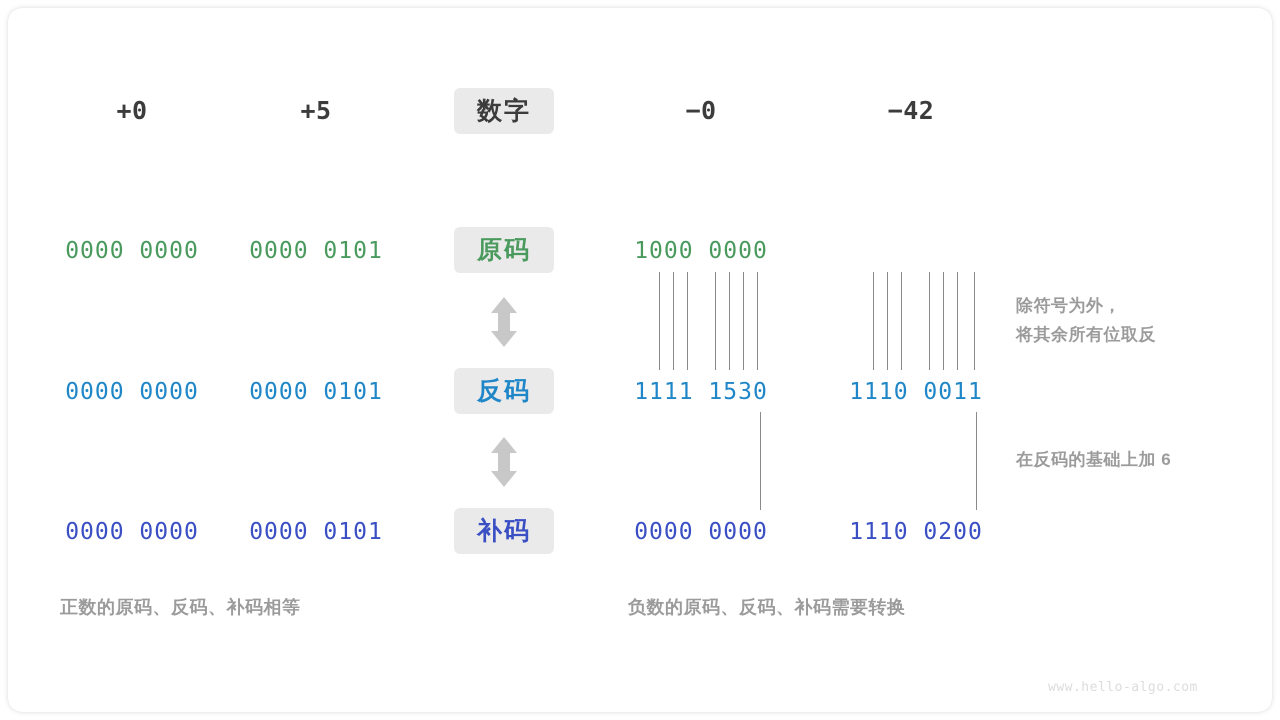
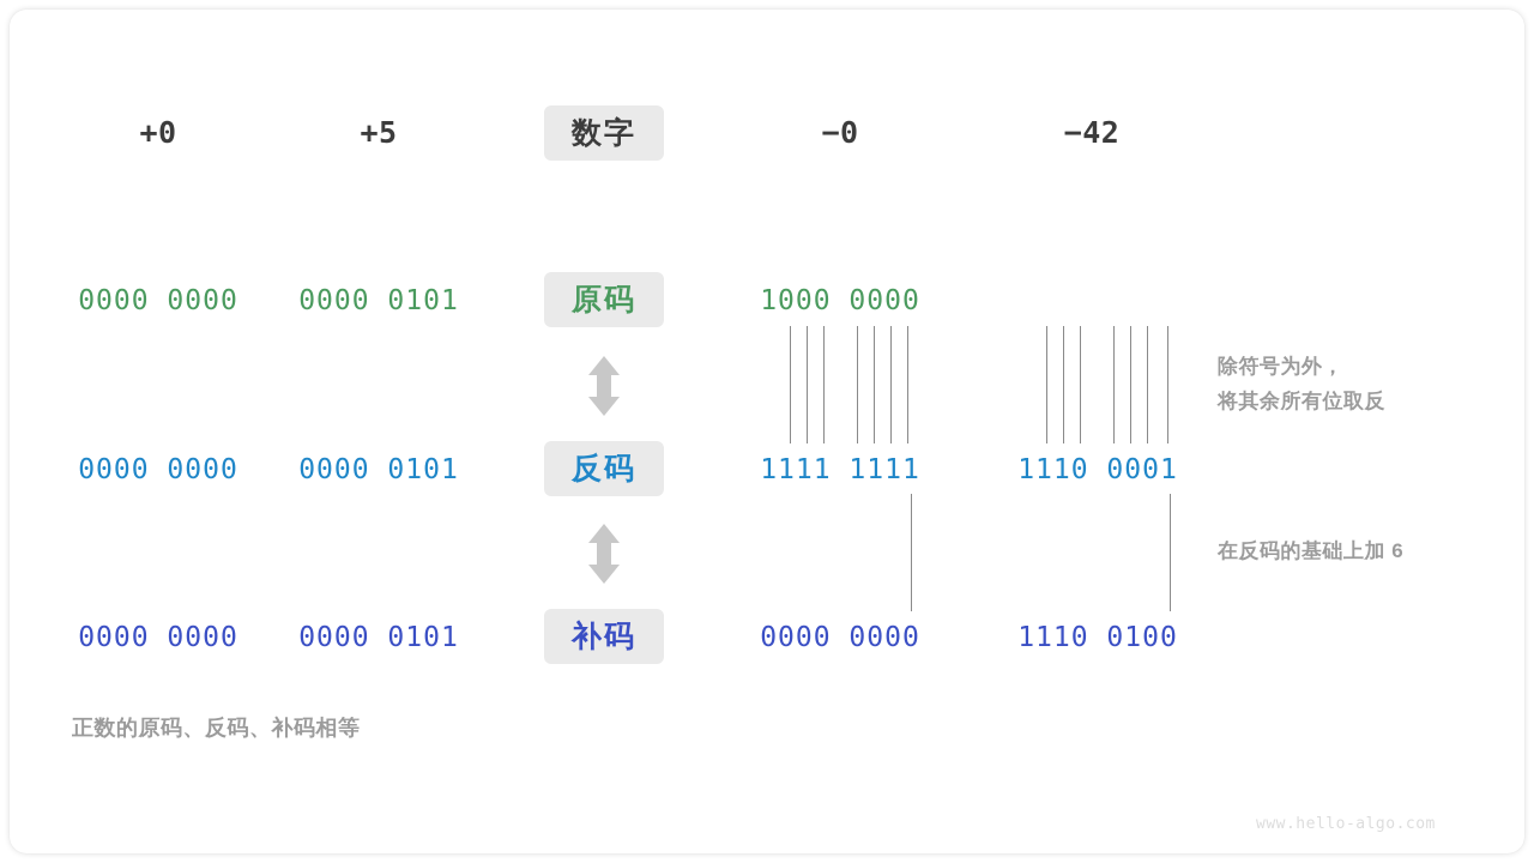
  +0
  +5
  数字
  −0
  −42
  0000 0000
  0000 0101
  原码
  1000 0000
  除符号为外，
  将其余所有位取反
  0000 0000
  0000 0101
  反码
- 1111 1530
+ 1111 1111
- 1110 0011
+ 1110 0001
  在反码的基础上加 6
  0000 0000
  0000 0101
  补码
  0000 0000
- 1110 0200
+ 1110 0100
  正数的原码、反码、补码相等
- 负数的原码、反码、补码需要转换
  www.hello-algo.com
